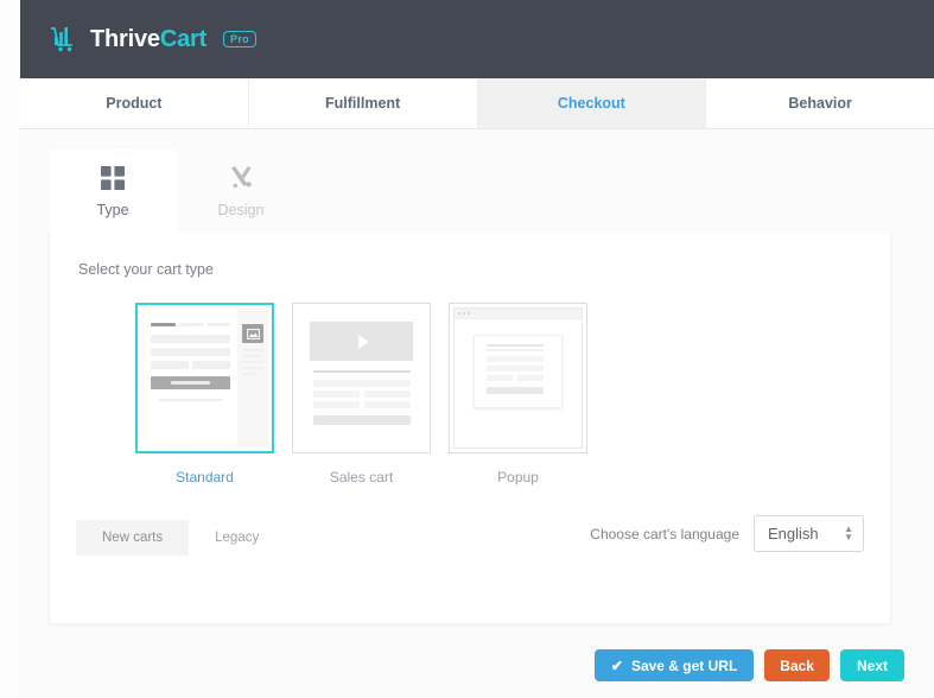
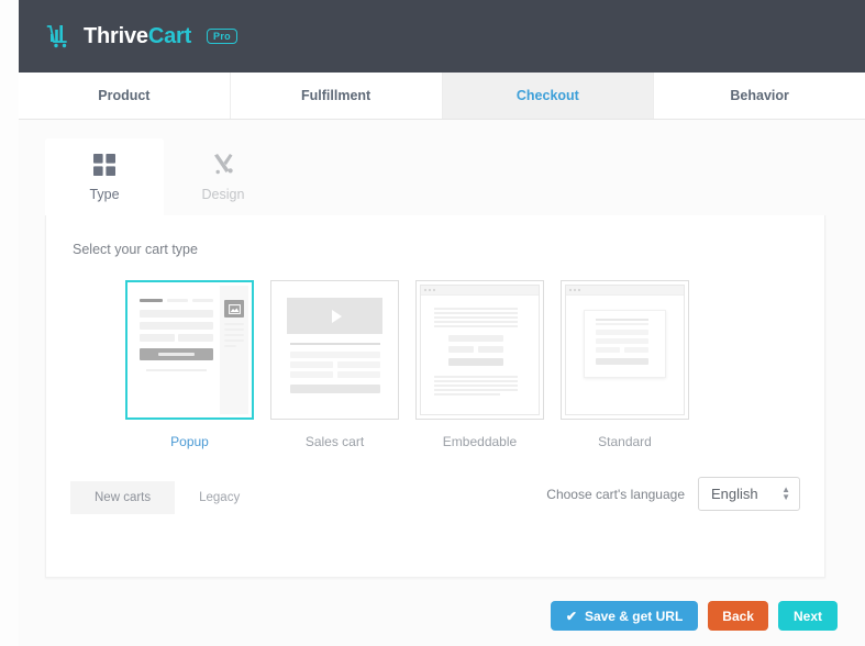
  ThriveCart
  Pro
  Product
  Fulfillment
  Checkout
  Behavior
  Type
  Design
  Select your cart type
- Standard
+ Popup
  Sales cart
+ Embeddable
- Popup
+ Standard
  New carts
  Legacy
  Choose cart's language
  English
  ▲
  ▼
  ✔
  Save & get URL
  Back
  Next
